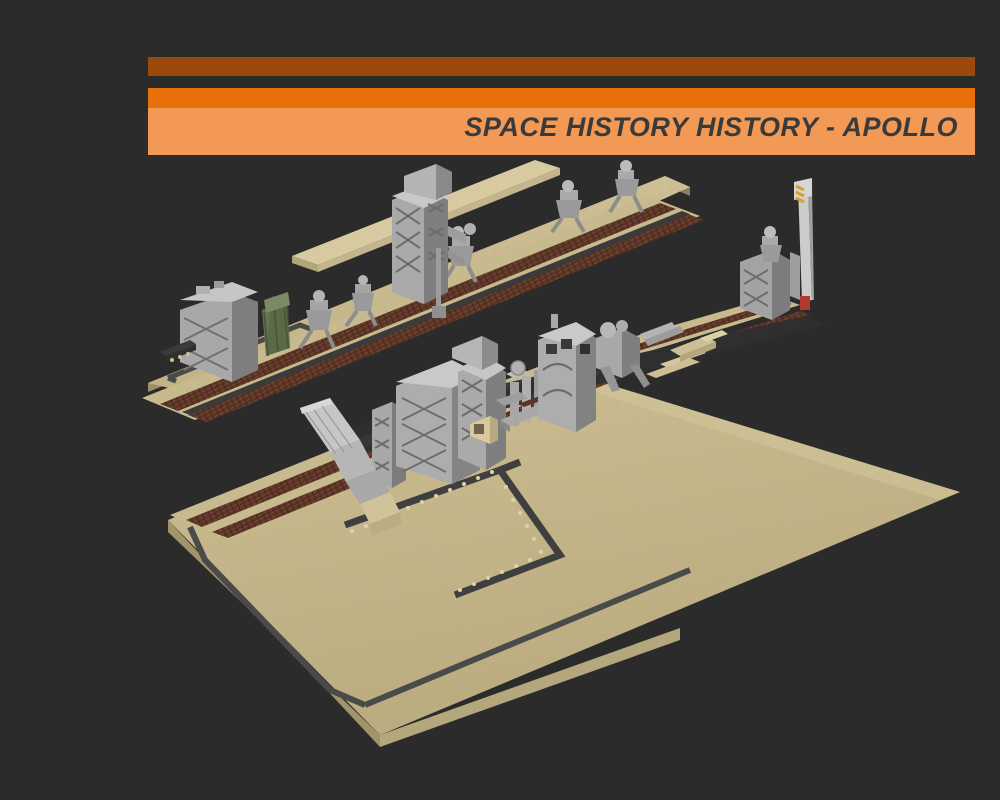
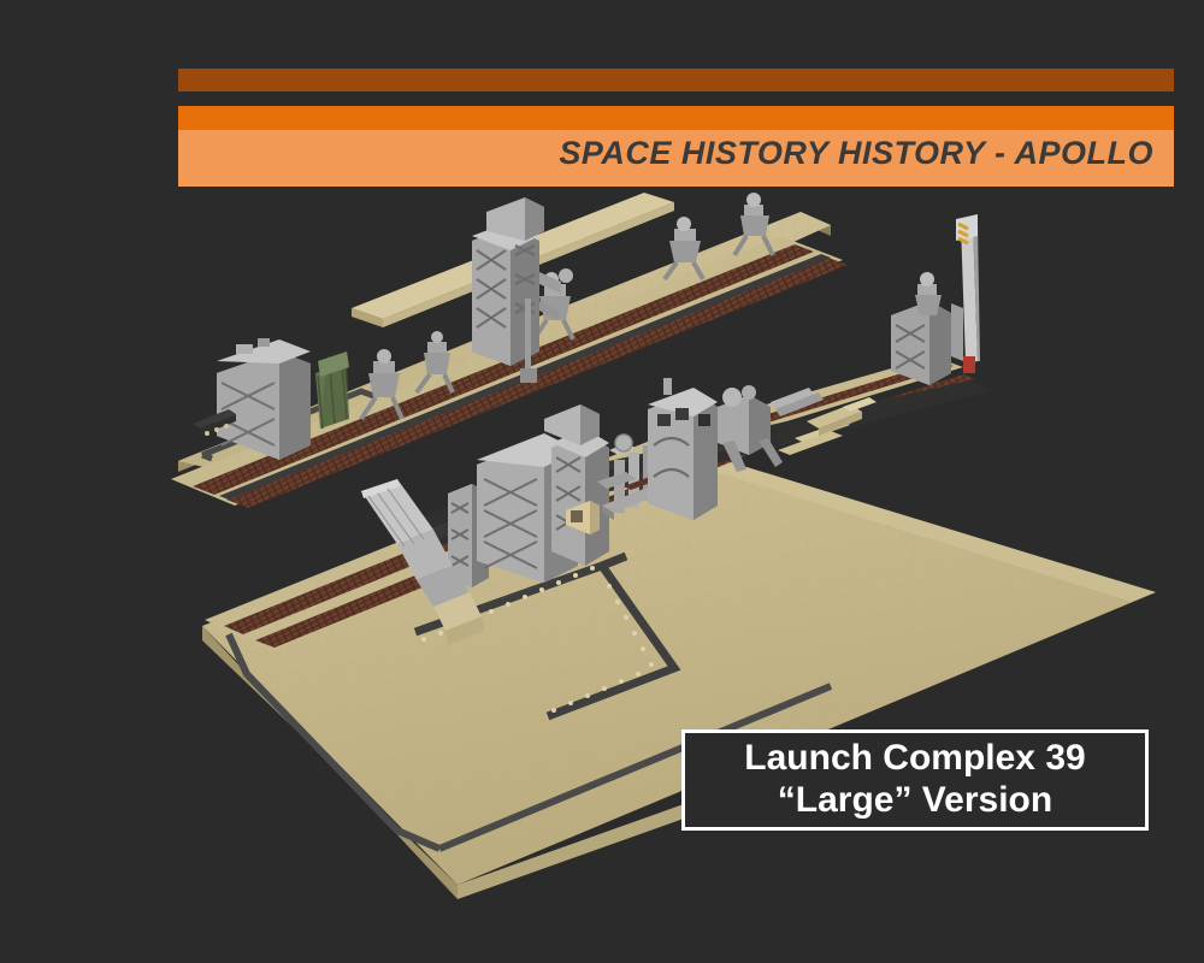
  SPACE HISTORY HISTORY - APOLLO
+ Launch Complex 39
+ “Large” Version
